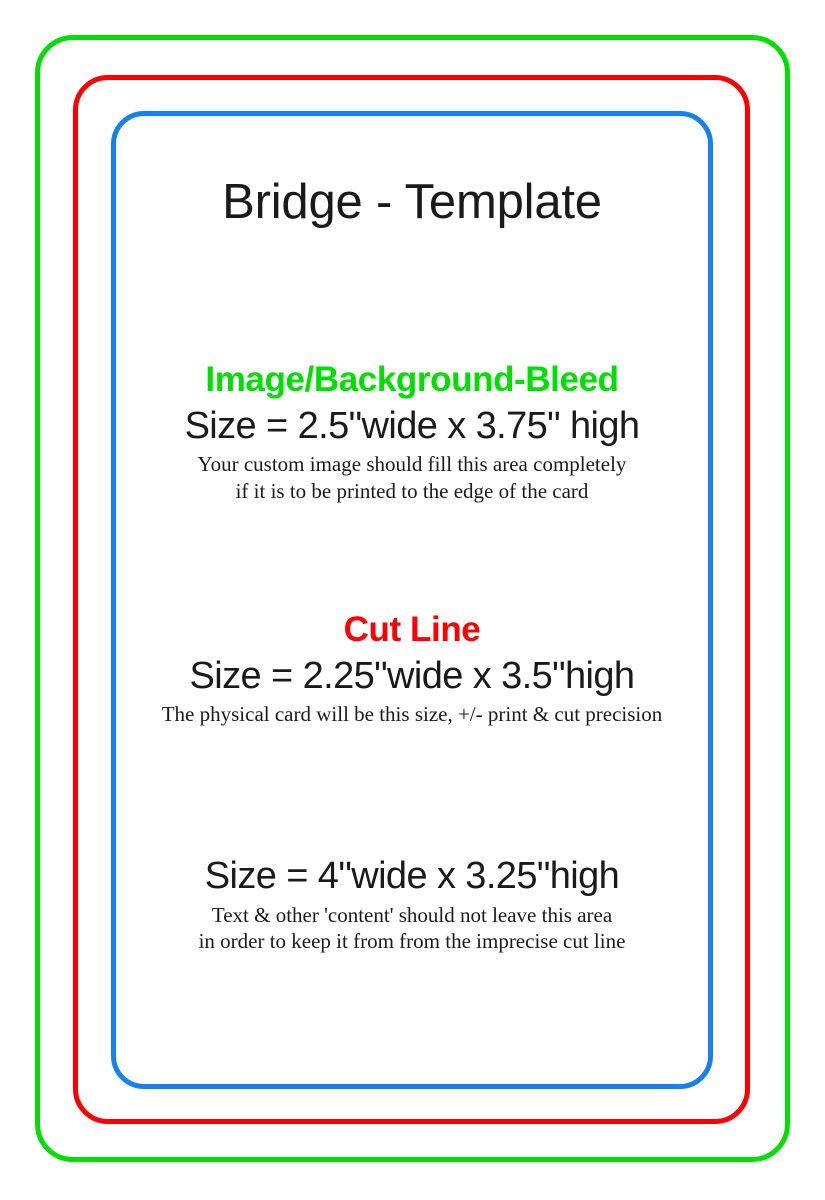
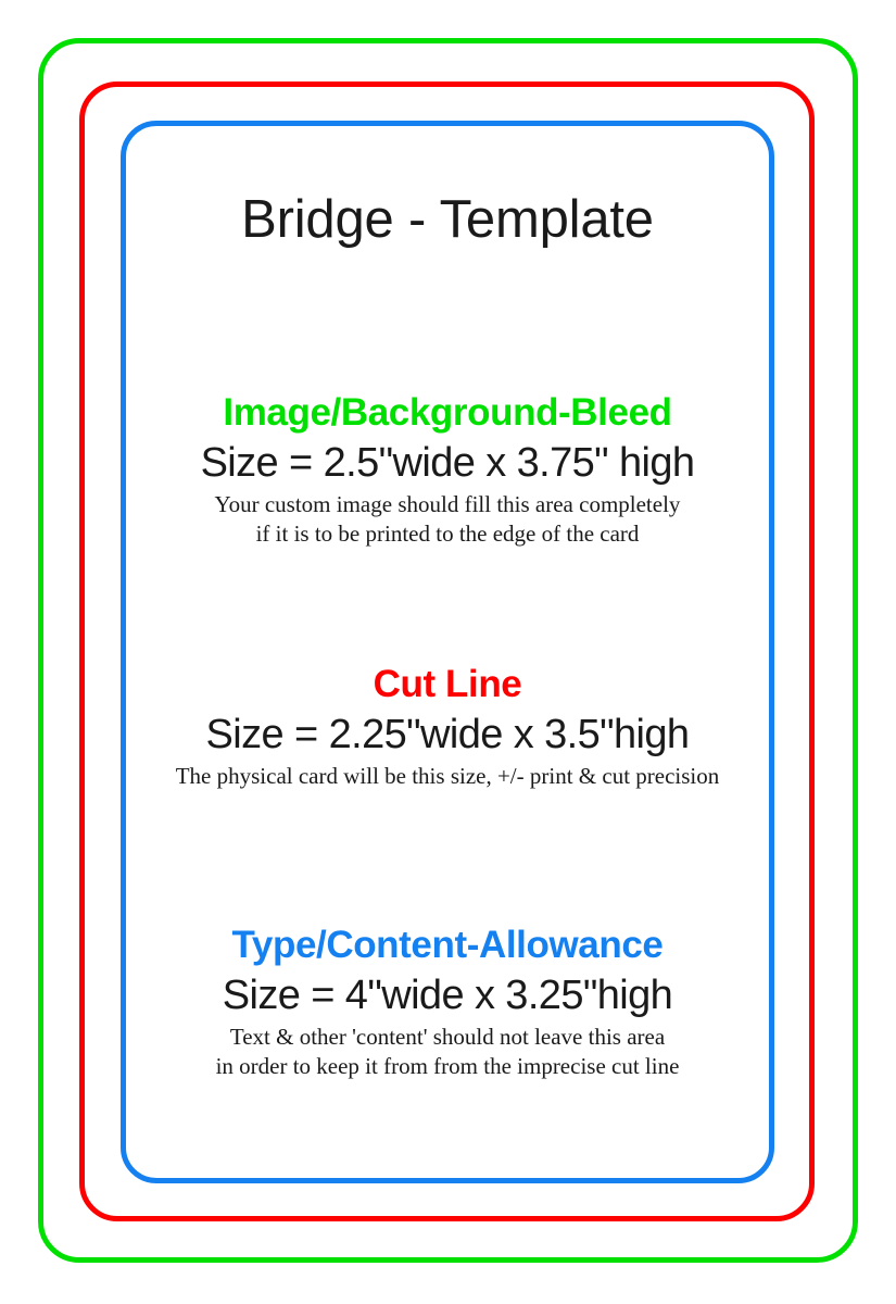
  Bridge - Template
  Image/Background-Bleed
  Size = 2.5"wide x 3.75" high
  Your custom image should fill this area completely
  if it is to be printed to the edge of the card
  Cut Line
  Size = 2.25"wide x 3.5"high
  The physical card will be this size, +/- print & cut precision
+ Type/Content-Allowance
  Size = 4"wide x 3.25"high
  Text & other 'content' should not leave this area
  in order to keep it from from the imprecise cut line
